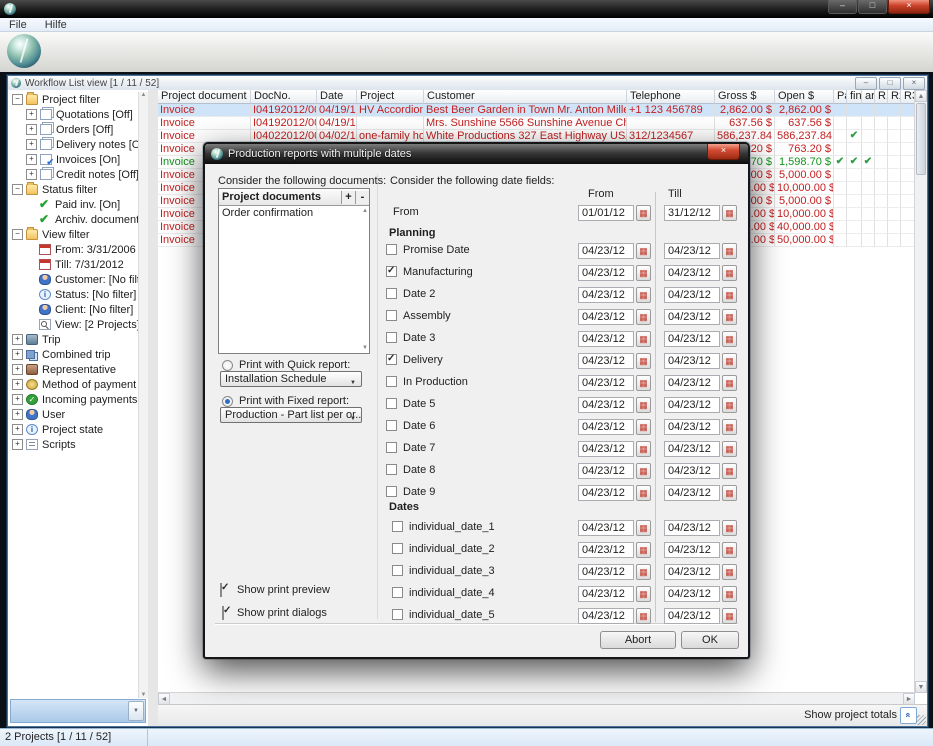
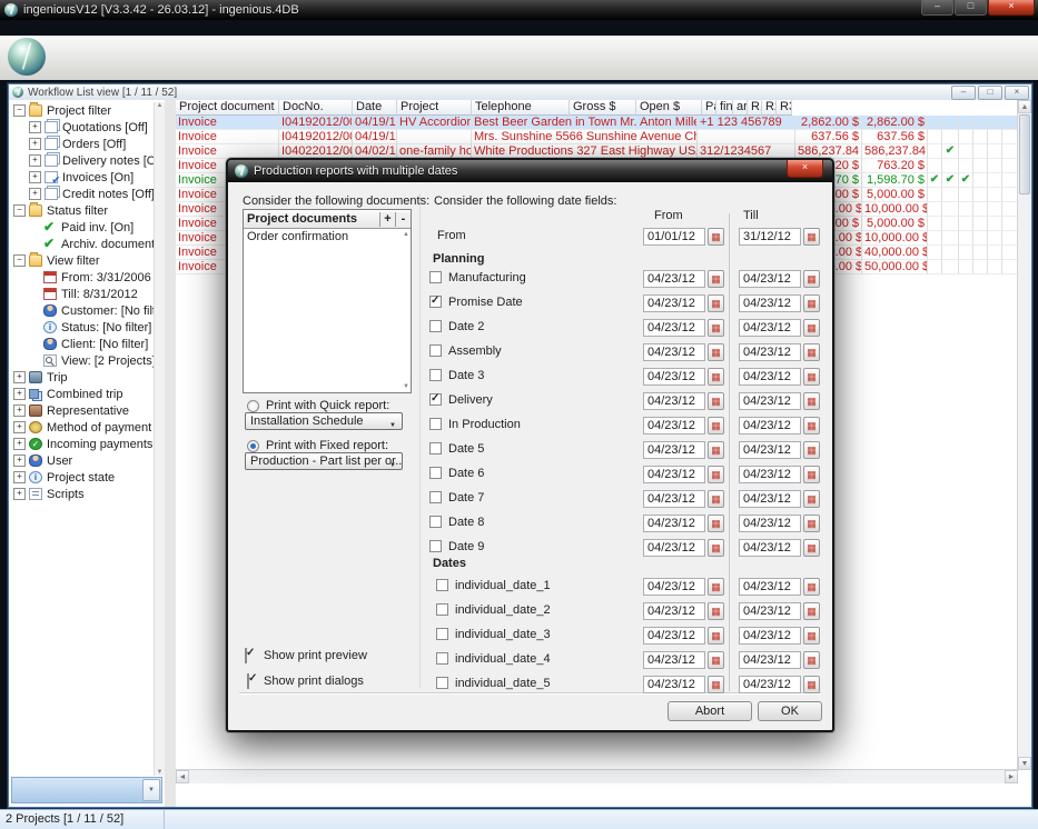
+ ingeniousV12 [V3.3.42 - 26.03.12] - ingenious.4DB
  –
  □
  ×
- File
- Hilfe
  Workflow List view [1 / 11 / 52]
  –
  □
  ×
  −
  Project filter
  +
  Quotations [Off]
  +
  Orders [Off]
  +
  Delivery notes [O
  +
  Invoices [On]
  +
  Credit notes [Off
  −
  Status filter
  Paid inv. [On]
  Archiv. documen
  −
  View filter
  From: 3/31/2006
- Till: 7/31/2012
+ Till: 8/31/2012
  Customer: [No fil
  Status: [No filter]
  Client: [No filter]
  View: [2 Projects
  +
  Trip
  +
  Combined trip
  +
  Representative
  +
  Method of payment
  +
  Incoming payments
  +
  User
  +
  Project state
  +
  Scripts
  Project document
  DocNo.
  Date
  Project
- Customer
  Telephone
  Gross $
  Open $
  fin
  Invoice
  I04192012/0
  04/19/1
  HV Accordion
  Best Beer Garden in Town Mr. Anton Mille
  +1 123 456789
  2,862.00 $
  2,862.00 $
  Invoice
  I04192012/0
  04/19/1
  Mrs. Sunshine 5566 Sunshine Avenue Ch
  637.56 $
  637.56 $
  Invoice
  I04022012/0
  04/02/1
  one-family ho
  White Productions 327 East Highway US
  312/1234567
  586,237.84
  586,237.84
  ✔
  Invoice
  763.20 $
  Invoice
  1,598.70 $
  ✔
  ✔
  ✔
  Invoice
  5,000.00 $
  Invoice
  10,000.00 $
  Invoice
  5,000.00 $
  Invoice
  10,000.00 $
  Invoice
  40,000.00 $
  Invoice
  50,000.00 $
- Show project totals
  2 Projects [1 / 11 / 52]
  Production reports with multiple dates
  ×
  Consider the following documents:
  Project documents
  +
  -
  Order confirmation
  Print with Quick report:
  Installation Schedule
  Print with Fixed report:
  Production - Part list per or..
  Show print preview
  Show print dialogs
  Consider the following date fields:
  From
  Till
  From
  01/01/12
  ▦
  31/12/12
  ▦
  Planning
- Promise Date
+ Manufacturing
  04/23/12
  ▦
  04/23/12
  ▦
- Manufacturing
+ Promise Date
  04/23/12
  ▦
  04/23/12
  ▦
  Date 2
  04/23/12
  ▦
  04/23/12
  ▦
  Assembly
  04/23/12
  ▦
  04/23/12
  ▦
  Date 3
  04/23/12
  ▦
  04/23/12
  ▦
  Delivery
  04/23/12
  ▦
  04/23/12
  ▦
  In Production
  04/23/12
  ▦
  04/23/12
  ▦
  Date 5
  04/23/12
  ▦
  04/23/12
  ▦
  Date 6
  04/23/12
  ▦
  04/23/12
  ▦
  Date 7
  04/23/12
  ▦
  04/23/12
  ▦
  Date 8
  04/23/12
  ▦
  04/23/12
  ▦
  Date 9
  04/23/12
  ▦
  04/23/12
  ▦
  individual_date_1
  04/23/12
  ▦
  04/23/12
  ▦
  individual_date_2
  04/23/12
  ▦
  04/23/12
  ▦
  individual_date_3
  04/23/12
  ▦
  04/23/12
  ▦
  individual_date_4
  04/23/12
  ▦
  04/23/12
  ▦
  individual_date_5
  04/23/12
  ▦
  04/23/12
  ▦
  Dates
  Abort
  OK
